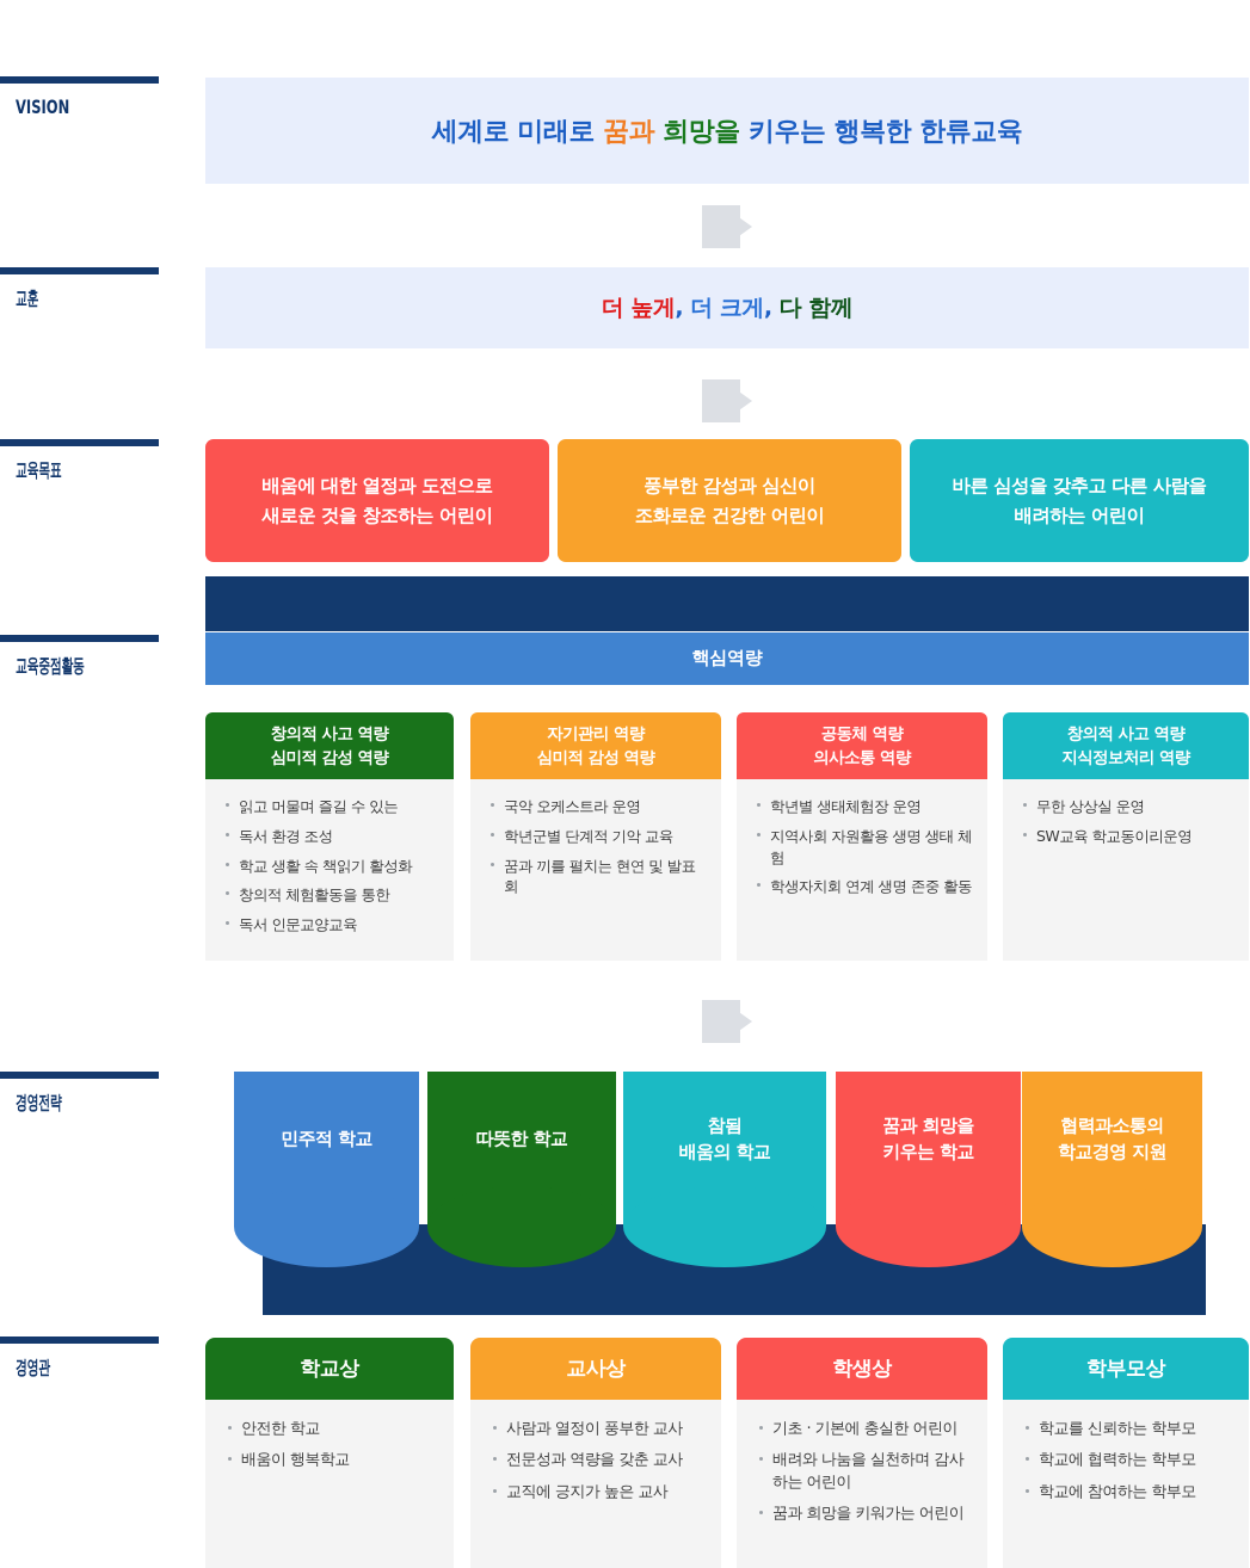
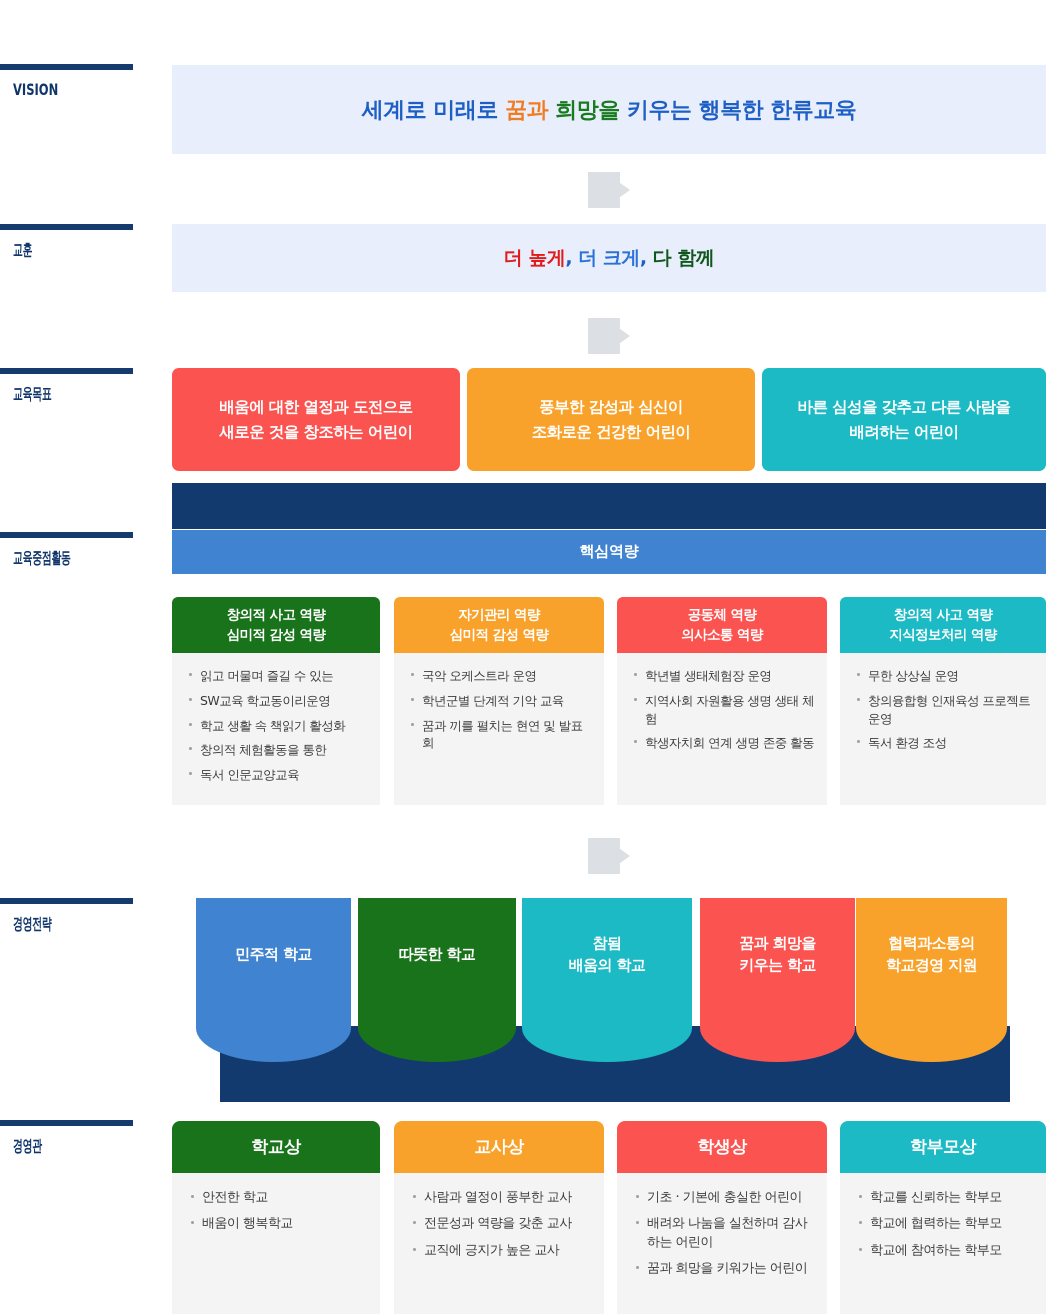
  VISION
  교훈
  교육목표
  교육중점활동
  경영전략
  경영관
  세계로 미래로 꿈과 희망을 키우는 행복한 한류교육
  더 높게, 더 크게, 다 함께
  배움에 대한 열정과 도전으로
  새로운 것을 창조하는 어린이
  풍부한 감성과 심신이
  조화로운 건강한 어린이
  바른 심성을 갖추고 다른 사람을
  배려하는 어린이
  핵심역량
  창의적 사고 역량
  심미적 감성 역량
  읽고 머물며 즐길 수 있는
- 독서 환경 조성
+ SW교육 학교동이리운영
  학교 생활 속 책읽기 활성화
  창의적 체험활동을 통한
  독서 인문교양교육
  자기관리 역량
  심미적 감성 역량
  국악 오케스트라 운영
  학년군별 단계적 기악 교육
  꿈과 끼를 펼치는 현연 및 발표회
  공동체 역량
  의사소통 역량
  학년별 생태체험장 운영
  지역사회 자원활용 생명 생태 체험
  학생자치회 연계 생명 존중 활동
  창의적 사고 역량
  지식정보처리 역량
  무한 상상실 운영
+ 창의융합형 인재육성 프로젝트 운영
- SW교육 학교동이리운영
+ 독서 환경 조성
  민주적 학교
  따뜻한 학교
  참됨
  배움의 학교
  꿈과 희망을
  키우는 학교
  협력과소통의
  학교경영 지원
  학교상
  안전한 학교
  배움이 행복학교
  교사상
  사람과 열정이 풍부한 교사
  전문성과 역량을 갖춘 교사
  교직에 긍지가 높은 교사
  학생상
  기초 · 기본에 충실한 어린이
  배려와 나눔을 실천하며 감사하는 어린이
  꿈과 희망을 키워가는 어린이
  학부모상
  학교를 신뢰하는 학부모
  학교에 협력하는 학부모
  학교에 참여하는 학부모
